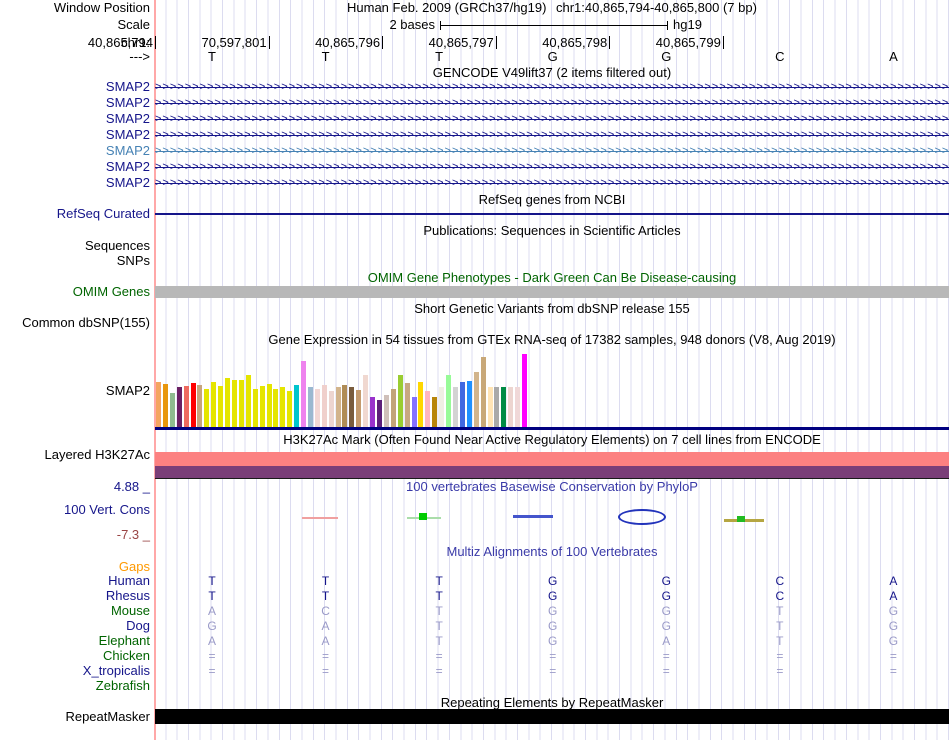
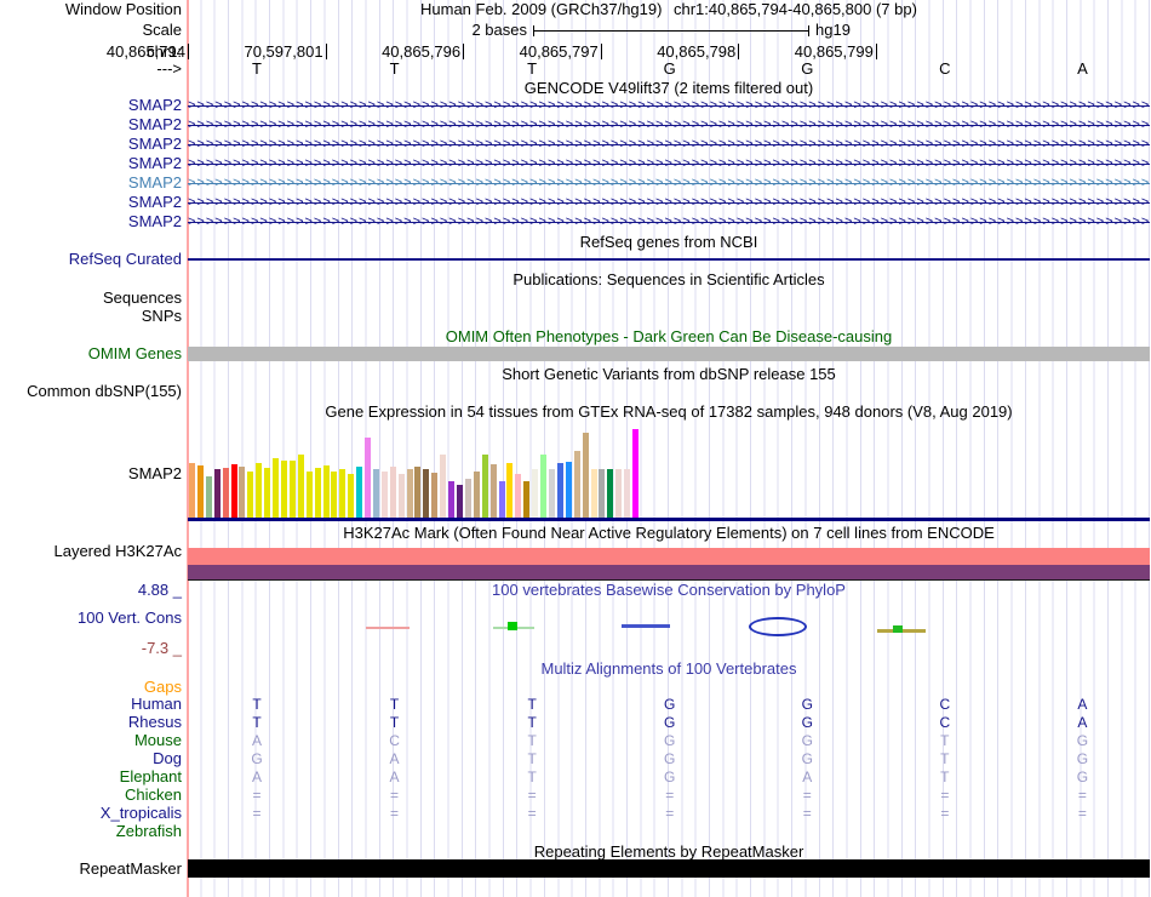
  Window Position
  Human Feb. 2009 (GRCh37/hg19)
  chr1:40,865,794-40,865,800 (7 bp)
  Scale
  2 bases
  hg19
  chr1:
  40,865,794
  70,597,801
  40,865,796
  40,865,797
  40,865,798
  40,865,799
  --->
  T
  T
  T
  G
  G
  C
  A
  GENCODE V49lift37 (2 items filtered out)
  SMAP2
  >>>>>>>>>>>>>>>>>>>>>>>>>>>>>>>>>>>>>>>>>>>>>>>>>>>>>>>>>>>>>>>>>>>>>>>>>>>>>>>>>>>>>>>>>>>>>>>>>>>>>>>>>>>
  SMAP2
  >>>>>>>>>>>>>>>>>>>>>>>>>>>>>>>>>>>>>>>>>>>>>>>>>>>>>>>>>>>>>>>>>>>>>>>>>>>>>>>>>>>>>>>>>>>>>>>>>>>>>>>>>>>
  SMAP2
  >>>>>>>>>>>>>>>>>>>>>>>>>>>>>>>>>>>>>>>>>>>>>>>>>>>>>>>>>>>>>>>>>>>>>>>>>>>>>>>>>>>>>>>>>>>>>>>>>>>>>>>>>>>
  SMAP2
  >>>>>>>>>>>>>>>>>>>>>>>>>>>>>>>>>>>>>>>>>>>>>>>>>>>>>>>>>>>>>>>>>>>>>>>>>>>>>>>>>>>>>>>>>>>>>>>>>>>>>>>>>>>
  SMAP2
  >>>>>>>>>>>>>>>>>>>>>>>>>>>>>>>>>>>>>>>>>>>>>>>>>>>>>>>>>>>>>>>>>>>>>>>>>>>>>>>>>>>>>>>>>>>>>>>>>>>>>>>>>>>
  SMAP2
  >>>>>>>>>>>>>>>>>>>>>>>>>>>>>>>>>>>>>>>>>>>>>>>>>>>>>>>>>>>>>>>>>>>>>>>>>>>>>>>>>>>>>>>>>>>>>>>>>>>>>>>>>>>
  SMAP2
  >>>>>>>>>>>>>>>>>>>>>>>>>>>>>>>>>>>>>>>>>>>>>>>>>>>>>>>>>>>>>>>>>>>>>>>>>>>>>>>>>>>>>>>>>>>>>>>>>>>>>>>>>>>
  RefSeq genes from NCBI
  RefSeq Curated
  Publications: Sequences in Scientific Articles
  Sequences
  SNPs
- OMIM Gene Phenotypes - Dark Green Can Be Disease-causing
+ OMIM Often Phenotypes - Dark Green Can Be Disease-causing
  OMIM Genes
  Short Genetic Variants from dbSNP release 155
  Common dbSNP(155)
  Gene Expression in 54 tissues from GTEx RNA-seq of 17382 samples, 948 donors (V8, Aug 2019)
  SMAP2
  H3K27Ac Mark (Often Found Near Active Regulatory Elements) on 7 cell lines from ENCODE
  Layered H3K27Ac
  4.88 _
  100 vertebrates Basewise Conservation by PhyloP
  100 Vert. Cons
  -7.3 _
  Multiz Alignments of 100 Vertebrates
  Gaps
  Human
  T
  T
  T
  G
  G
  C
  A
  Rhesus
  T
  T
  T
  G
  G
  C
  A
  Mouse
  A
  C
  T
  G
  G
  T
  G
  Dog
  G
  A
  T
  G
  G
  T
  G
  Elephant
  A
  A
  T
  G
  A
  T
  G
  Chicken
  =
  =
  =
  =
  =
  =
  =
  X_tropicalis
  =
  =
  =
  =
  =
  =
  =
  Zebrafish
  Repeating Elements by RepeatMasker
  RepeatMasker
